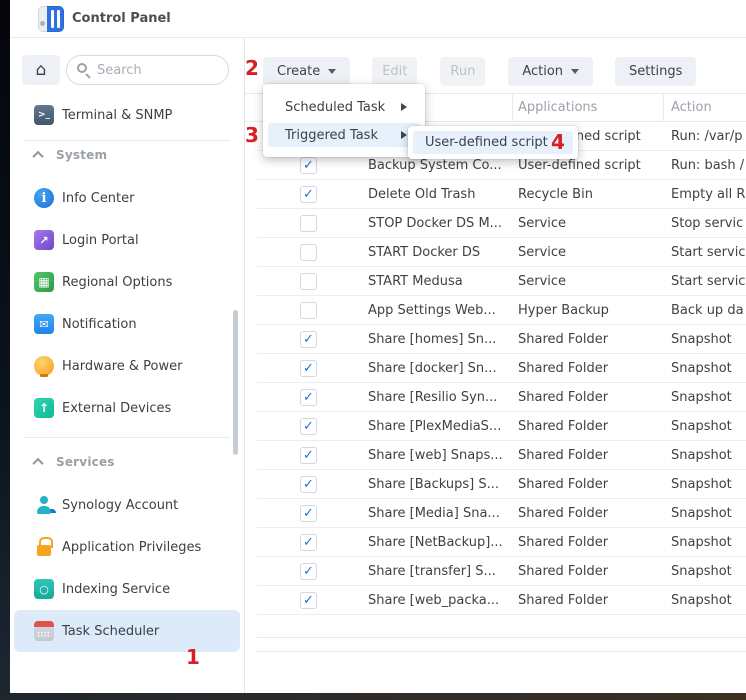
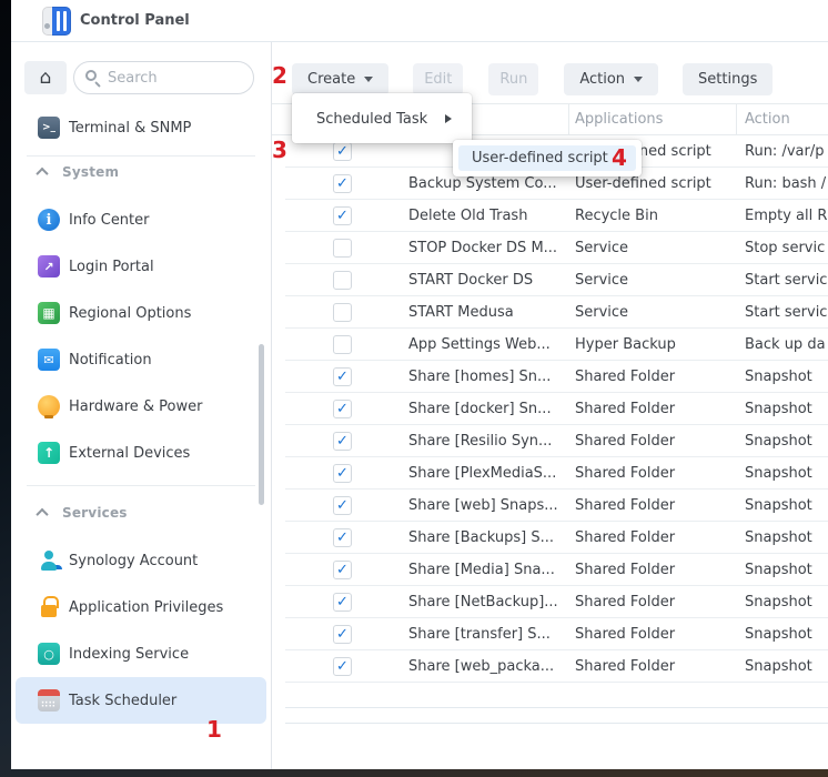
  Control Panel
  ⌂
  Search
  Terminal & SNMP
  System
  Info Center
  Login Portal
  Regional Options
  Notification
  Hardware & Power
  External Devices
  Services
  Synology Account
  Application Privileges
  Indexing Service
  Task Scheduler
  Create
  Edit
  Run
  Action
  Settings
  Applications
  Action
  Run: /var/p
  Backup System Co...
  User-defined script
  Run: bash /
  Delete Old Trash
  Recycle Bin
  Empty all R
  STOP Docker DS M...
  Service
  Stop servic
  START Docker DS
  Service
  Start servic
  START Medusa
  Service
  Start servic
  App Settings Web...
  Hyper Backup
  Back up da
  Share [homes] Sn...
  Shared Folder
  Snapshot
  Share [docker] Sn...
  Shared Folder
  Snapshot
  Share [Resilio Syn...
  Shared Folder
  Snapshot
  Share [PlexMediaS...
  Shared Folder
  Snapshot
  Share [web] Snaps...
  Shared Folder
  Snapshot
  Share [Backups] S...
  Shared Folder
  Snapshot
  Share [Media] Sna...
  Shared Folder
  Snapshot
  Share [NetBackup]...
  Shared Folder
  Snapshot
  Share [transfer] S...
  Shared Folder
  Snapshot
  Share [web_packa...
  Shared Folder
  Snapshot
  Scheduled Task
- Triggered Task
  User-defined script
  1
  2
  3
  4
